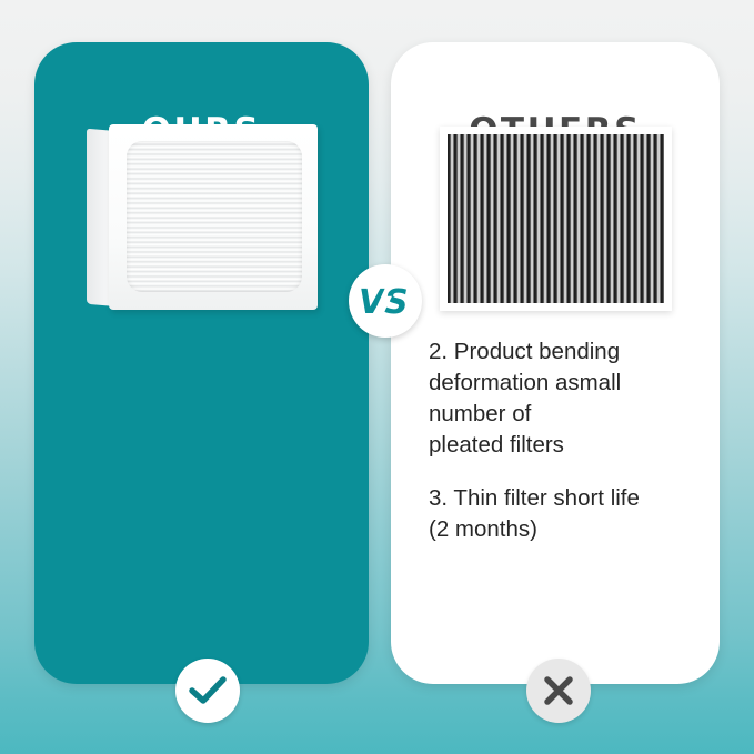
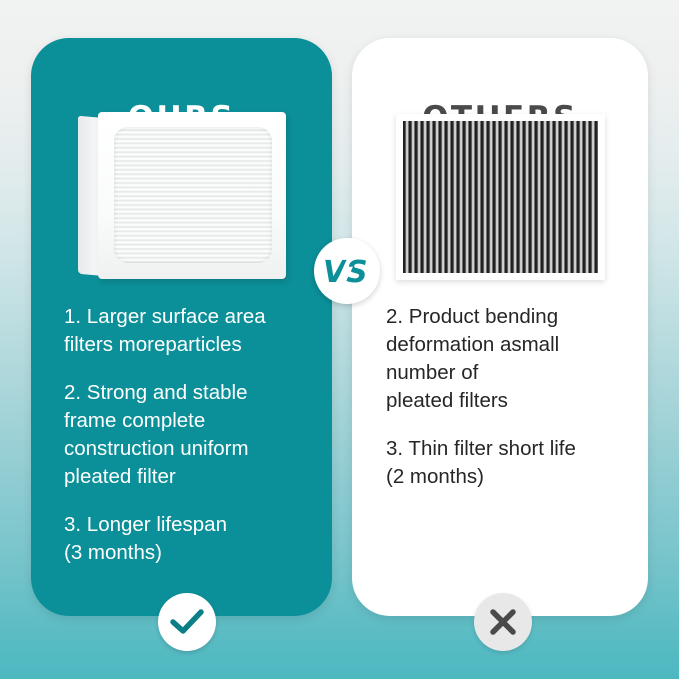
+ 1. Larger surface area
+ filters moreparticles
+ 2. Strong and stable
+ frame complete
+ construction uniform
+ pleated filter
+ 3. Longer lifespan
+ (3 months)
  2. Product bending
  deformation asmall
  number of
  pleated filters
  3. Thin filter short life
  (2 months)
  V
  S
